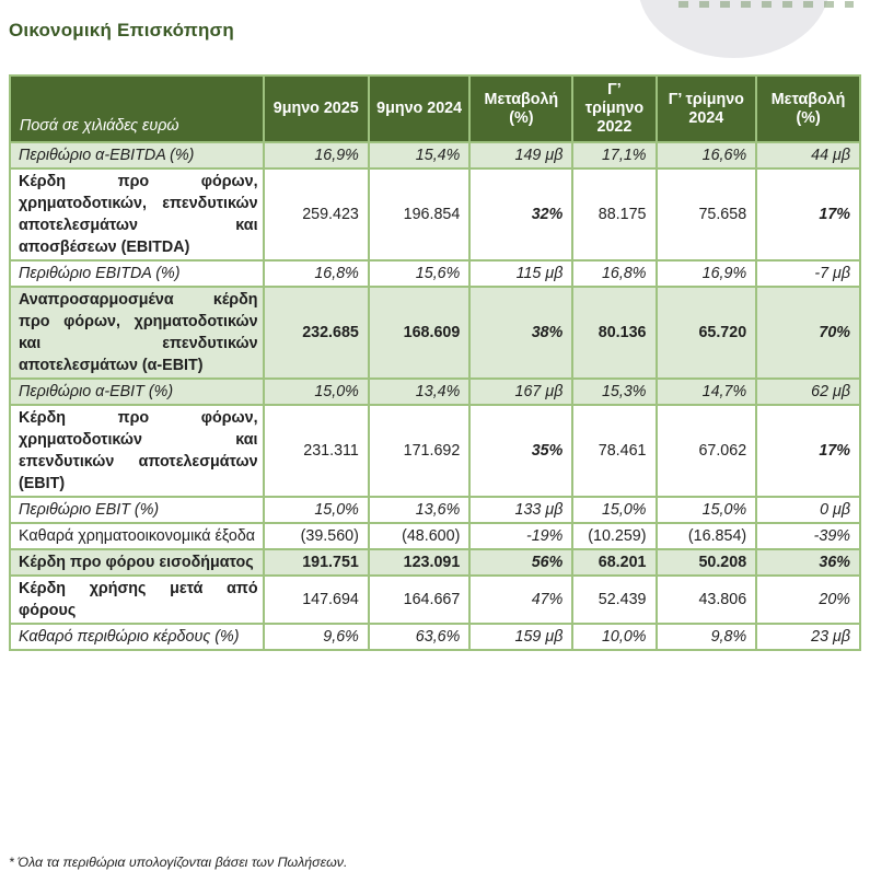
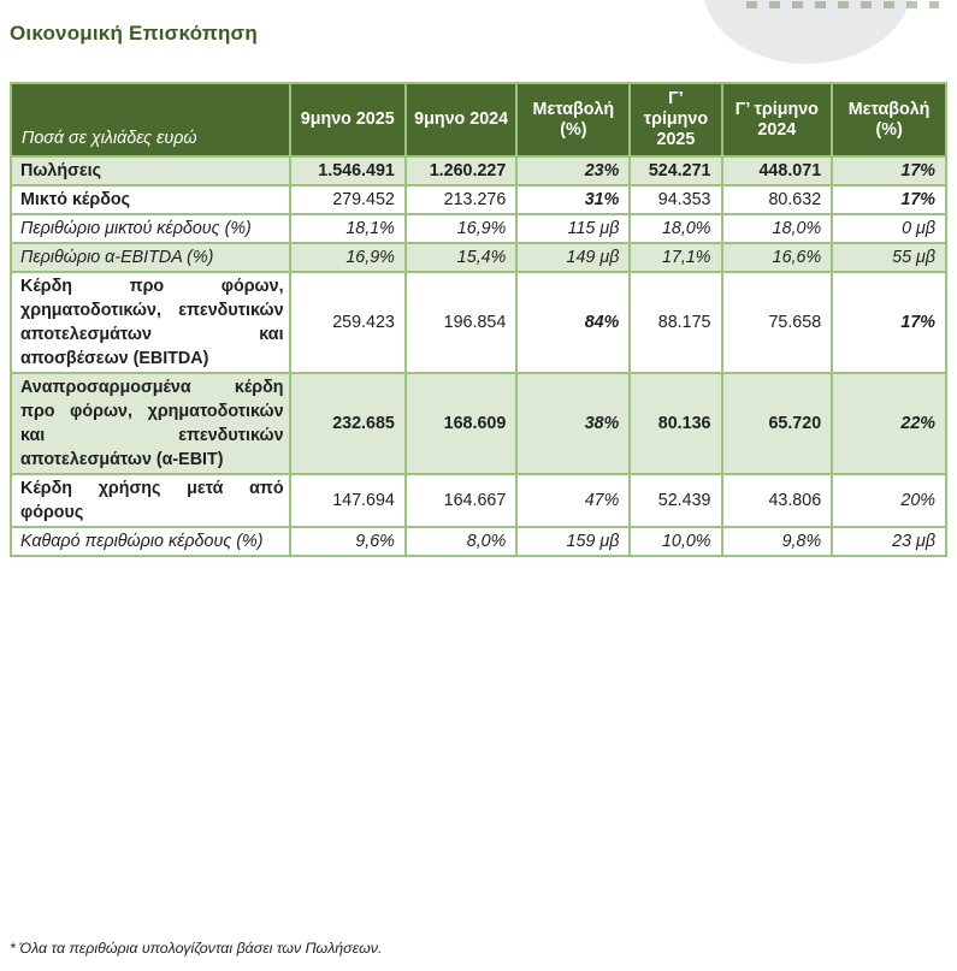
  Οικονομική Επισκόπηση
- Ποσά σε χιλιάδες ευρώ	9μηνο 2025	9μηνο 2024	Μεταβολή (%)	Γ’ τρίμηνο 2022	Γ’ τρίμηνο 2024	Μεταβολή (%)
+ Ποσά σε χιλιάδες ευρώ	9μηνο 2025	9μηνο 2024	Μεταβολή (%)	Γ’ τρίμηνο 2025	Γ’ τρίμηνο 2024	Μεταβολή (%)
+ Πωλήσεις	1.546.491	1.260.227	23%	524.271	448.071	17%
+ Μικτό κέρδος	279.452	213.276	31%	94.353	80.632	17%
+ Περιθώριο μικτού κέρδους (%)	18,1%	16,9%	115 μβ	18,0%	18,0%	0 μβ
- Περιθώριο α-EBITDA (%)	16,9%	15,4%	149 μβ	17,1%	16,6%	44 μβ
+ Περιθώριο α-EBITDA (%)	16,9%	15,4%	149 μβ	17,1%	16,6%	55 μβ
- Κέρδη προ φόρων, χρηματοδοτικών, επενδυτικών αποτελεσμάτων και αποσβέσεων (EBITDA)	259.423	196.854	32%	88.175	75.658	17%
+ Κέρδη προ φόρων, χρηματοδοτικών, επενδυτικών αποτελεσμάτων και αποσβέσεων (EBITDA)	259.423	196.854	84%	88.175	75.658	17%
- Περιθώριο EBITDA (%)	16,8%	15,6%	115 μβ	16,8%	16,9%	-7 μβ
- Αναπροσαρμοσμένα κέρδη προ φόρων, χρηματοδοτικών και επενδυτικών αποτελεσμάτων (α-EBIT)	232.685	168.609	38%	80.136	65.720	70%
+ Αναπροσαρμοσμένα κέρδη προ φόρων, χρηματοδοτικών και επενδυτικών αποτελεσμάτων (α-EBIT)	232.685	168.609	38%	80.136	65.720	22%
- Περιθώριο α-EBIT (%)	15,0%	13,4%	167 μβ	15,3%	14,7%	62 μβ
- Κέρδη προ φόρων, χρηματοδοτικών και επενδυτικών αποτελεσμάτων (EBIT)	231.311	171.692	35%	78.461	67.062	17%
- Περιθώριο EBIT (%)	15,0%	13,6%	133 μβ	15,0%	15,0%	0 μβ
- Καθαρά χρηματοοικονομικά έξοδα	(39.560)	(48.600)	-19%	(10.259)	(16.854)	-39%
- Κέρδη προ φόρου εισοδήματος	191.751	123.091	56%	68.201	50.208	36%
  Κέρδη χρήσης μετά από φόρους	147.694	164.667	47%	52.439	43.806	20%
- Καθαρό περιθώριο κέρδους (%)	9,6%	63,6%	159 μβ	10,0%	9,8%	23 μβ
+ Καθαρό περιθώριο κέρδους (%)	9,6%	8,0%	159 μβ	10,0%	9,8%	23 μβ
  * Όλα τα περιθώρια υπολογίζονται βάσει των Πωλήσεων.
